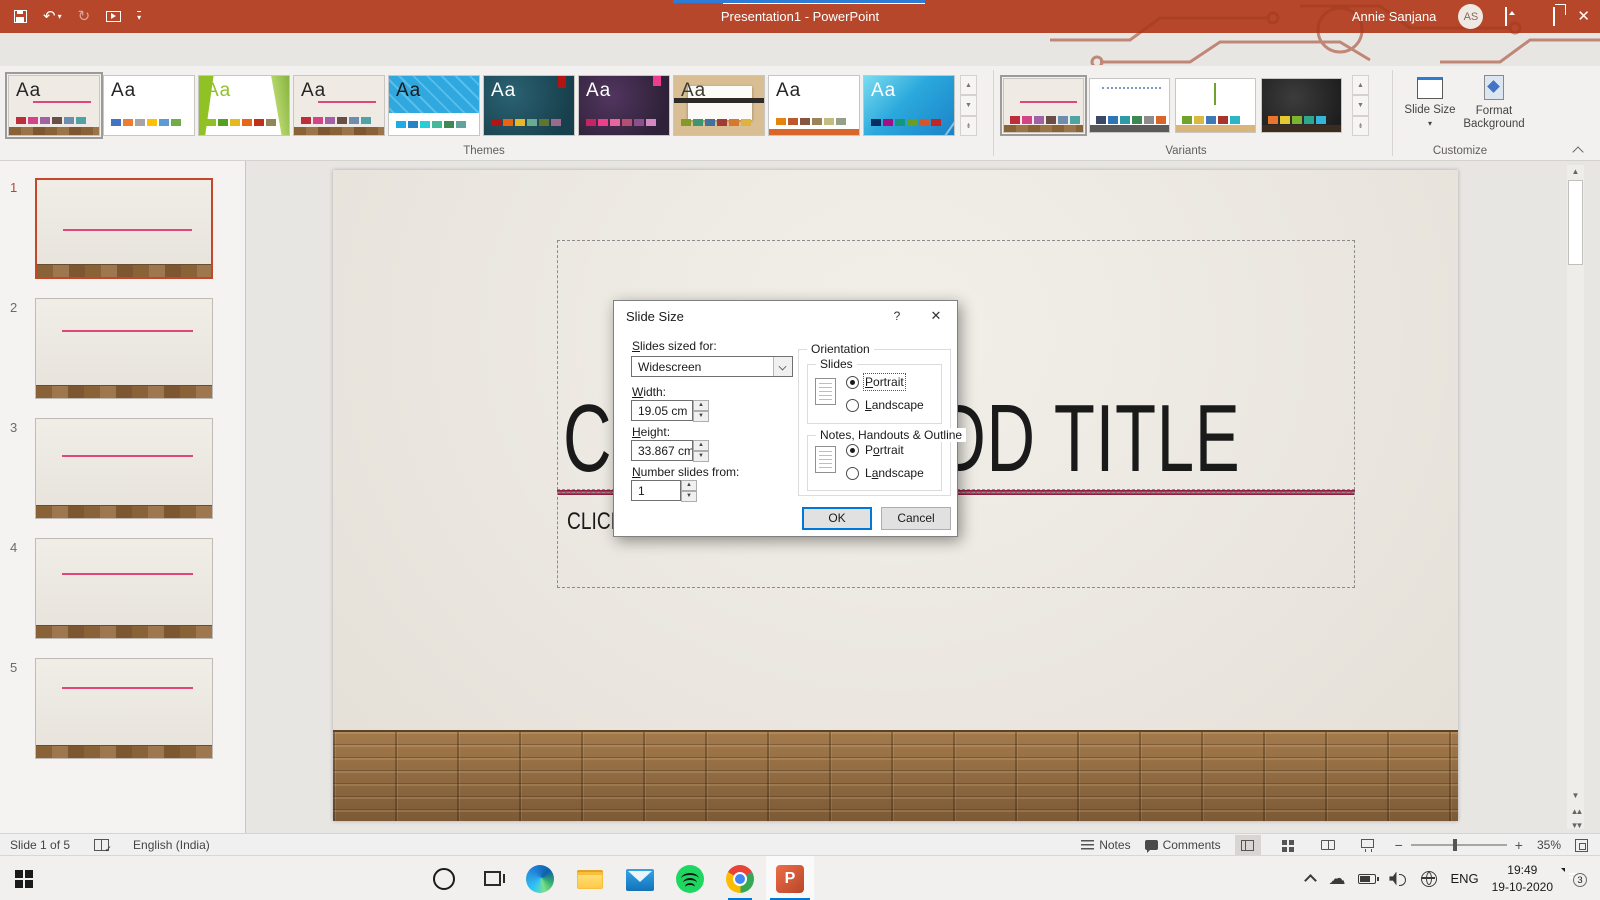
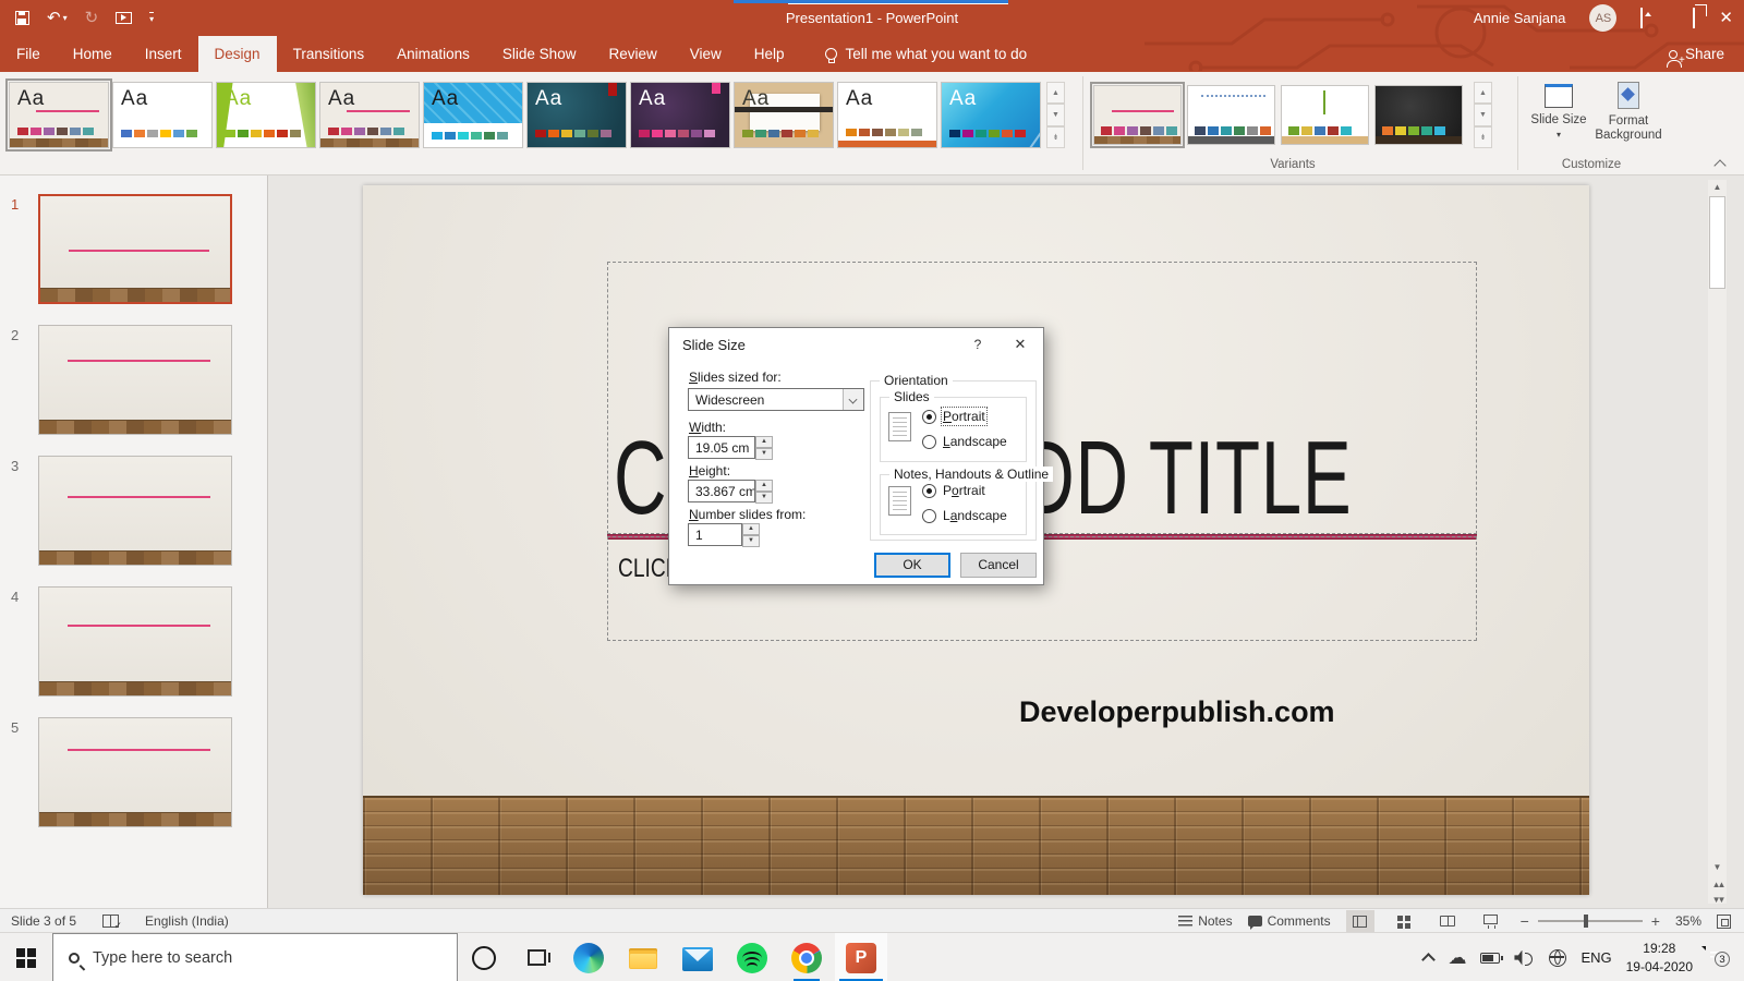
  ↶
  ▾
  ↻
  ▾
  Presentation1 - PowerPoint
  Annie Sanjana
  AS
  ✕
+ File
+ Home
+ Insert
+ Design
+ Transitions
+ Animations
+ Slide Show
+ Review
+ View
+ Help
+ Tell me what you want to do
+ Share
  Aa
  Aa
  Aa
  Aa
  Aa
  Aa
  Aa
  Aa
  Aa
  Aa
  Slide Size ▾
  Format Background
- Themes
  Variants
  Customize
  1
  2
  3
  4
  5
+ Developerpublish.com
  ▲
  ▼
  ▲▲
  ▼▼
  Slide Size
  ?
  ✕
  Slides sized for:
  Widescreen
  Width:
  19.05 cm
  Height:
  33.867 cm
  Number slides from:
  1
  Orientation
  Slides
  Portrait
  Landscape
  Notes, Handouts & Outline
  Portrait
  Landscape
  OK
  Cancel
- Slide 1 of 5
+ Slide 3 of 5
  English (India)
  Notes
  Comments
  −
  +
  35%
+ Type here to search
  ☁
  ENG
- 19:49
+ 19:28
- 19-10-2020
+ 19-04-2020
  3
